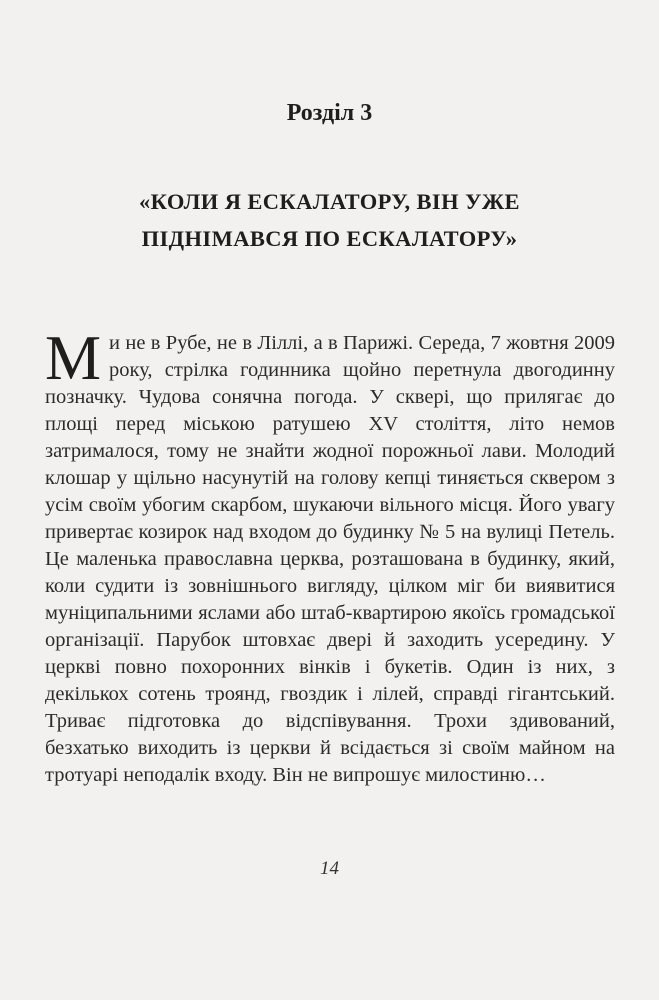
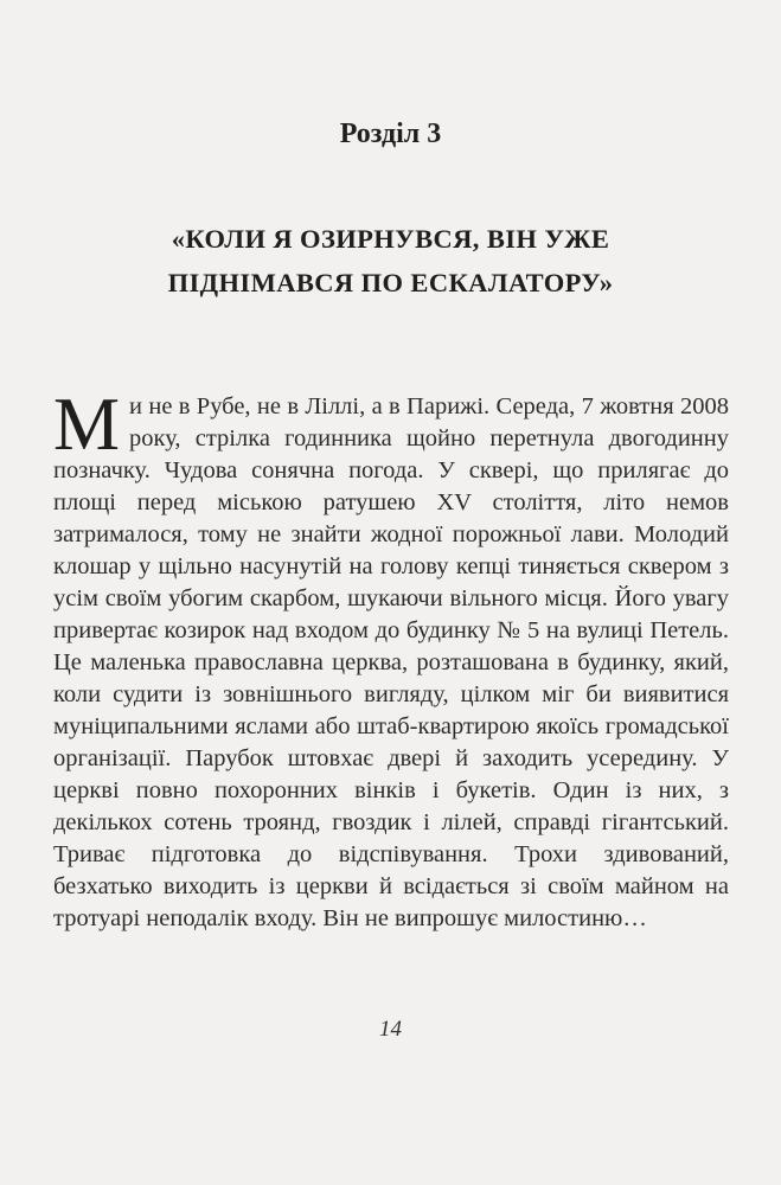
  Розділ 3
- «КОЛИ Я ЕСКАЛАТОРУ, ВІН УЖЕ
+ «КОЛИ Я ОЗИРНУВСЯ, ВІН УЖЕ
  ПІДНІМАВСЯ ПО ЕСКАЛАТОРУ»
  М
- и не в Рубе, не в Ліллі, а в Парижі. Середа, 7 жовтня 2009 року, стрілка годинника щойно перетнула двогодинну позначку. Чудова сонячна погода. У сквері, що прилягає до площі перед міською ратушею XV століття, літо немов затрималося, тому не знайти жодної порожньої лави. Молодий клошар у щільно насунутій на голову кепці тиняється сквером з усім своїм убогим скарбом, шукаючи вільного місця. Його увагу привертає козирок над входом до будинку № 5 на вулиці Петель. Це маленька православна церква, розташована в будинку, який, коли судити із зовнішнього вигляду, цілком міг би виявитися муніципальними яслами або штаб-квартирою якоїсь громадської організації. Парубок штовхає двері й заходить усередину. У церкві повно похоронних вінків і букетів. Один із них, з декількох сотень троянд, гвоздик і лілей, справді гігантський. Триває підготовка до відспівування. Трохи здивований, безхатько виходить із церкви й всідається зі своїм майном на тротуарі неподалік входу. Він не випрошує милостиню…
+ и не в Рубе, не в Ліллі, а в Парижі. Середа, 7 жовтня 2008 року, стрілка годинника щойно перетнула двогодинну позначку. Чудова сонячна погода. У сквері, що прилягає до площі перед міською ратушею XV століття, літо немов затрималося, тому не знайти жодної порожньої лави. Молодий клошар у щільно насунутій на голову кепці тиняється сквером з усім своїм убогим скарбом, шукаючи вільного місця. Його увагу привертає козирок над входом до будинку № 5 на вулиці Петель. Це маленька православна церква, розташована в будинку, який, коли судити із зовнішнього вигляду, цілком міг би виявитися муніципальними яслами або штаб-квартирою якоїсь громадської організації. Парубок штовхає двері й заходить усередину. У церкві повно похоронних вінків і букетів. Один із них, з декількох сотень троянд, гвоздик і лілей, справді гігантський. Триває підготовка до відспівування. Трохи здивований, безхатько виходить із церкви й всідається зі своїм майном на тротуарі неподалік входу. Він не випрошує милостиню…
  14
